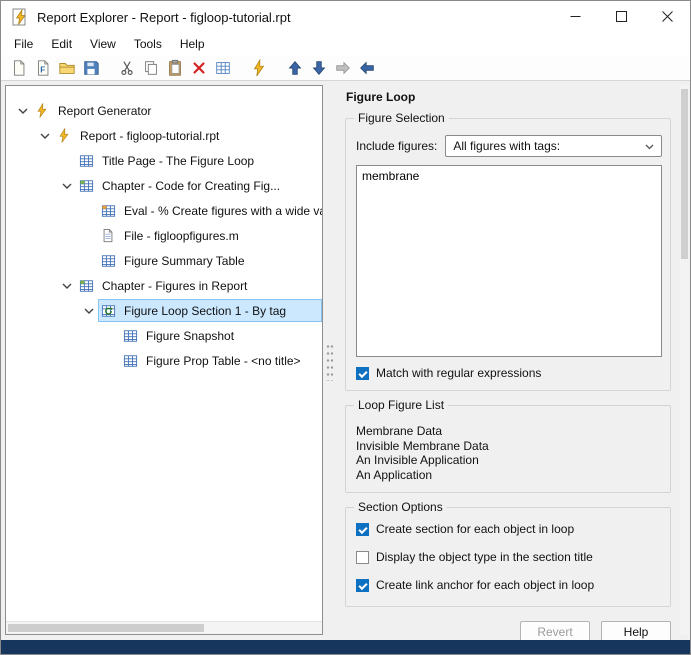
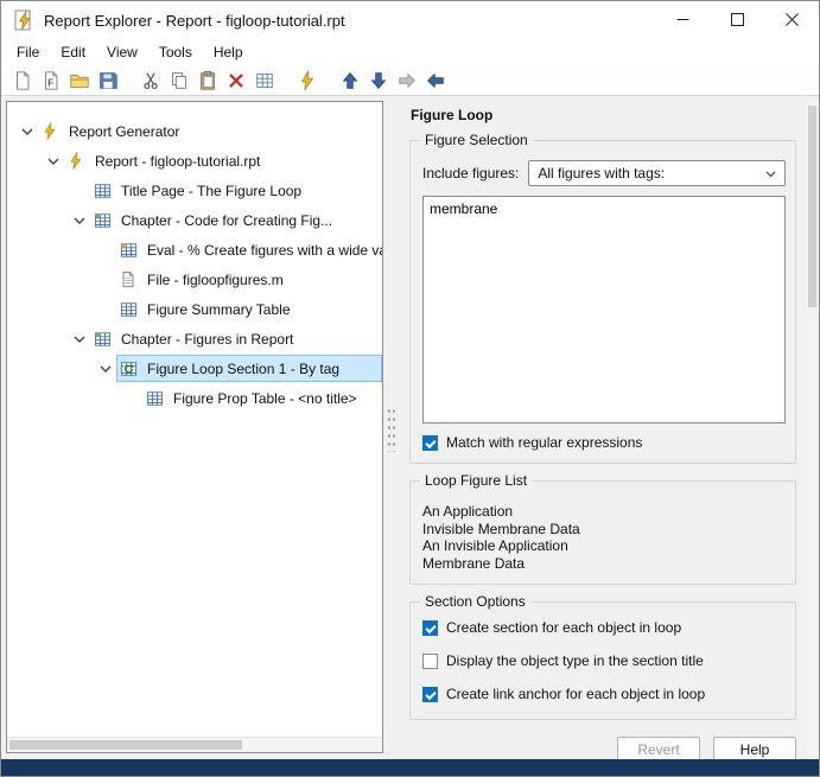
  Report Explorer - Report - figloop-tutorial.rpt
  File
  Edit
  View
  Tools
  Help
  F
  Report Generator
  Report - figloop-tutorial.rpt
  Title Page - The Figure Loop
  Chapter - Code for Creating Fig...
  Eval - % Create figures with a wide v
  File - figloopfigures.m
  Figure Summary Table
  Chapter - Figures in Report
  Figure Loop Section 1 - By tag
- Figure Snapshot
  Figure Prop Table - <no title>
  Figure Loop
  Figure Selection
  Include figures:
  All figures with tags:
  membrane
  Match with regular expressions
  Loop Figure List
- Membrane Data
+ An Application
  Invisible Membrane Data
  An Invisible Application
- An Application
+ Membrane Data
  Section Options
  Create section for each object in loop
  Display the object type in the section title
  Create link anchor for each object in loop
  Revert
  Help
